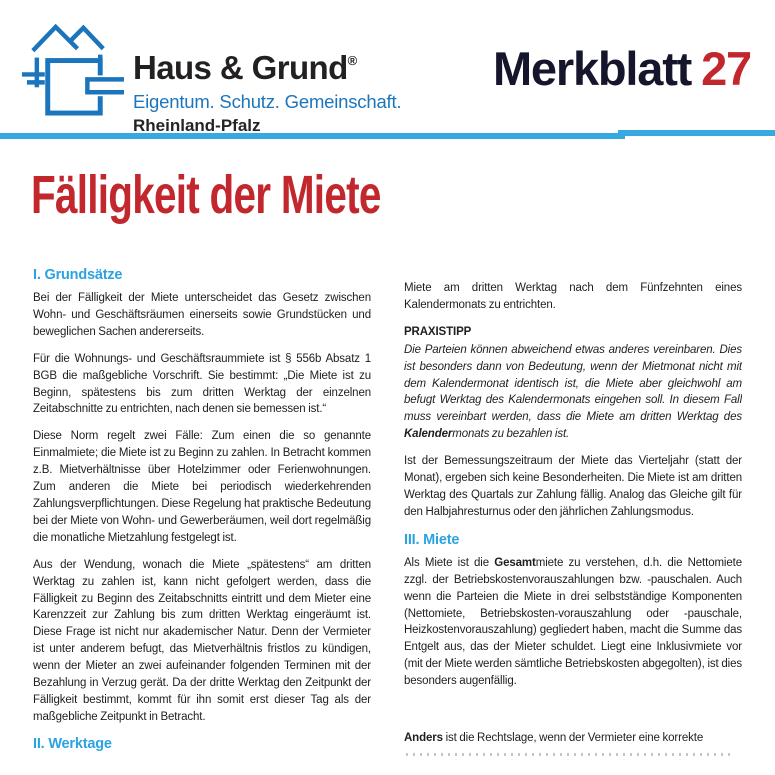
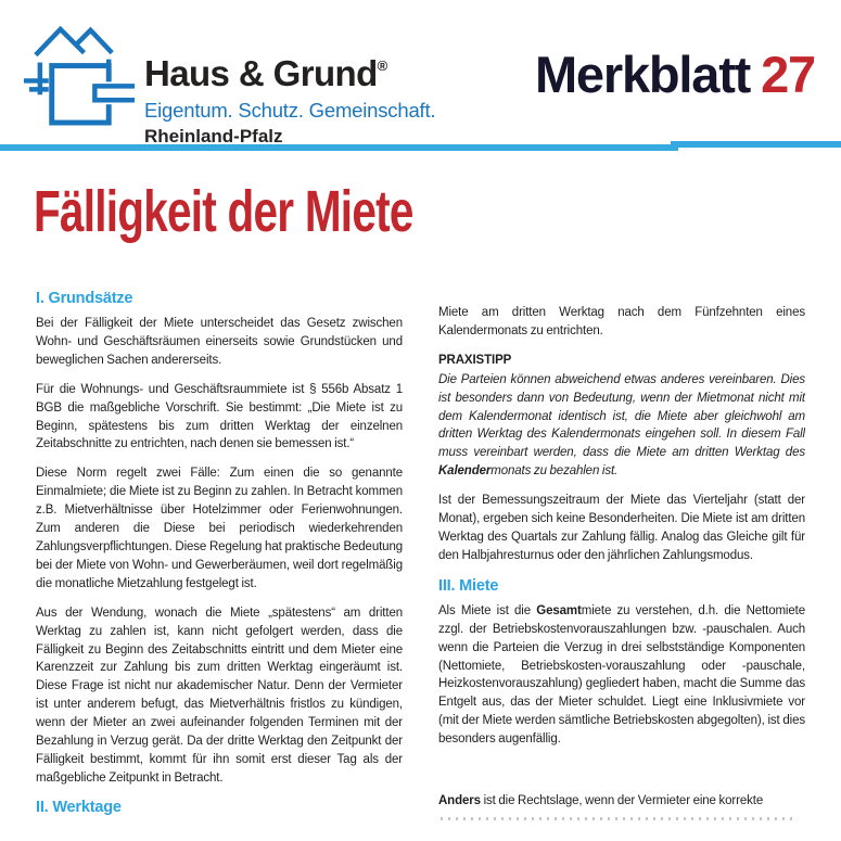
  Haus & Grund®
  Eigentum. Schutz. Gemeinschaft.
  Rheinland-Pfalz
  Merkblatt 27
  Fälligkeit der Miete
  I. Grundsätze
  Bei der Fälligkeit der Miete unterscheidet das Gesetz zwischen Wohn- und Geschäftsräumen einerseits sowie Grundstücken und beweglichen Sachen andererseits.
  Für die Wohnungs- und Geschäftsraummiete ist § 556b Absatz 1 BGB die maßgebliche Vorschrift. Sie bestimmt: „Die Miete ist zu Beginn, spätestens bis zum dritten Werktag der einzelnen Zeitabschnitte zu entrichten, nach denen sie bemessen ist.“
- Diese Norm regelt zwei Fälle: Zum einen die so genannte Einmalmiete; die Miete ist zu Beginn zu zahlen. In Betracht kommen z.B. Mietverhältnisse über Hotelzimmer oder Ferienwohnungen. Zum anderen die Miete bei periodisch wiederkehrenden Zahlungsverpflichtungen. Diese Regelung hat praktische Bedeutung bei der Miete von Wohn- und Gewerberäumen, weil dort regelmäßig die monatliche Mietzahlung festgelegt ist.
+ Diese Norm regelt zwei Fälle: Zum einen die so genannte Einmalmiete; die Miete ist zu Beginn zu zahlen. In Betracht kommen z.B. Mietverhältnisse über Hotelzimmer oder Ferienwohnungen. Zum anderen die Diese bei periodisch wiederkehrenden Zahlungsverpflichtungen. Diese Regelung hat praktische Bedeutung bei der Miete von Wohn- und Gewerberäumen, weil dort regelmäßig die monatliche Mietzahlung festgelegt ist.
  Aus der Wendung, wonach die Miete „spätestens“ am dritten Werktag zu zahlen ist, kann nicht gefolgert werden, dass die Fälligkeit zu Beginn des Zeitabschnitts eintritt und dem Mieter eine Karenzzeit zur Zahlung bis zum dritten Werktag eingeräumt ist. Diese Frage ist nicht nur akademischer Natur. Denn der Vermieter ist unter anderem befugt, das Mietverhältnis fristlos zu kündigen, wenn der Mieter an zwei aufeinander folgenden Terminen mit der Bezahlung in Verzug gerät. Da der dritte Werktag den Zeitpunkt der Fälligkeit bestimmt, kommt für ihn somit erst dieser Tag als der maßgebliche Zeitpunkt in Betracht.
  II. Werktage
  Miete am dritten Werktag nach dem Fünfzehnten eines Kalendermonats zu entrichten.
  PRAXISTIPP
- Die Parteien können abweichend etwas anderes vereinbaren. Dies ist besonders dann von Bedeutung, wenn der Mietmonat nicht mit dem Kalendermonat identisch ist, die Miete aber gleichwohl am befugt Werktag des Kalendermonats eingehen soll. In diesem Fall muss vereinbart werden, dass die Miete am dritten Werktag des Kalendermonats zu bezahlen ist.
+ Die Parteien können abweichend etwas anderes vereinbaren. Dies ist besonders dann von Bedeutung, wenn der Mietmonat nicht mit dem Kalendermonat identisch ist, die Miete aber gleichwohl am dritten Werktag des Kalendermonats eingehen soll. In diesem Fall muss vereinbart werden, dass die Miete am dritten Werktag des Kalendermonats zu bezahlen ist.
  Ist der Bemessungszeitraum der Miete das Vierteljahr (statt der Monat), ergeben sich keine Besonderheiten. Die Miete ist am dritten Werktag des Quartals zur Zahlung fällig. Analog das Gleiche gilt für den Halbjahresturnus oder den jährlichen Zahlungsmodus.
  III. Miete
- Als Miete ist die Gesamtmiete zu verstehen, d.h. die Nettomiete zzgl. der Betriebskostenvorauszahlungen bzw. -pauschalen. Auch wenn die Parteien die Miete in drei selbstständige Komponenten (Nettomiete, Betriebskosten-vorauszahlung oder -pauschale, Heizkostenvorauszahlung) gegliedert haben, macht die Summe das Entgelt aus, das der Mieter schuldet. Liegt eine Inklusivmiete vor (mit der Miete werden sämtliche Betriebskosten abgegolten), ist dies besonders augenfällig.
+ Als Miete ist die Gesamtmiete zu verstehen, d.h. die Nettomiete zzgl. der Betriebskostenvorauszahlungen bzw. -pauschalen. Auch wenn die Parteien die Verzug in drei selbstständige Komponenten (Nettomiete, Betriebskosten-vorauszahlung oder -pauschale, Heizkostenvorauszahlung) gegliedert haben, macht die Summe das Entgelt aus, das der Mieter schuldet. Liegt eine Inklusivmiete vor (mit der Miete werden sämtliche Betriebskosten abgegolten), ist dies besonders augenfällig.
  Anders ist die Rechtslage, wenn der Vermieter eine korrekte
